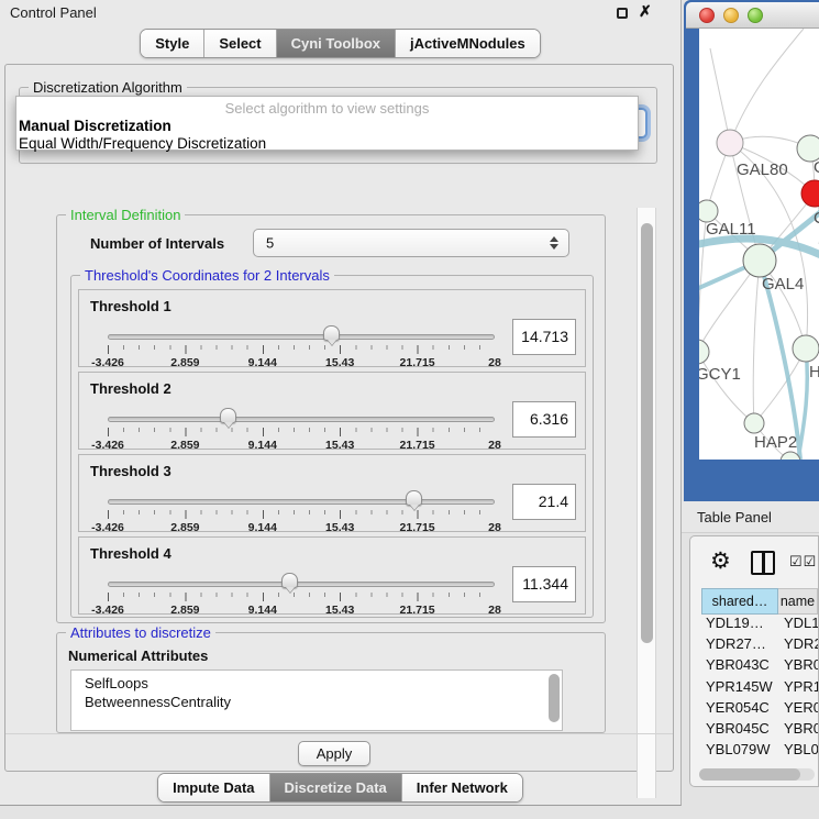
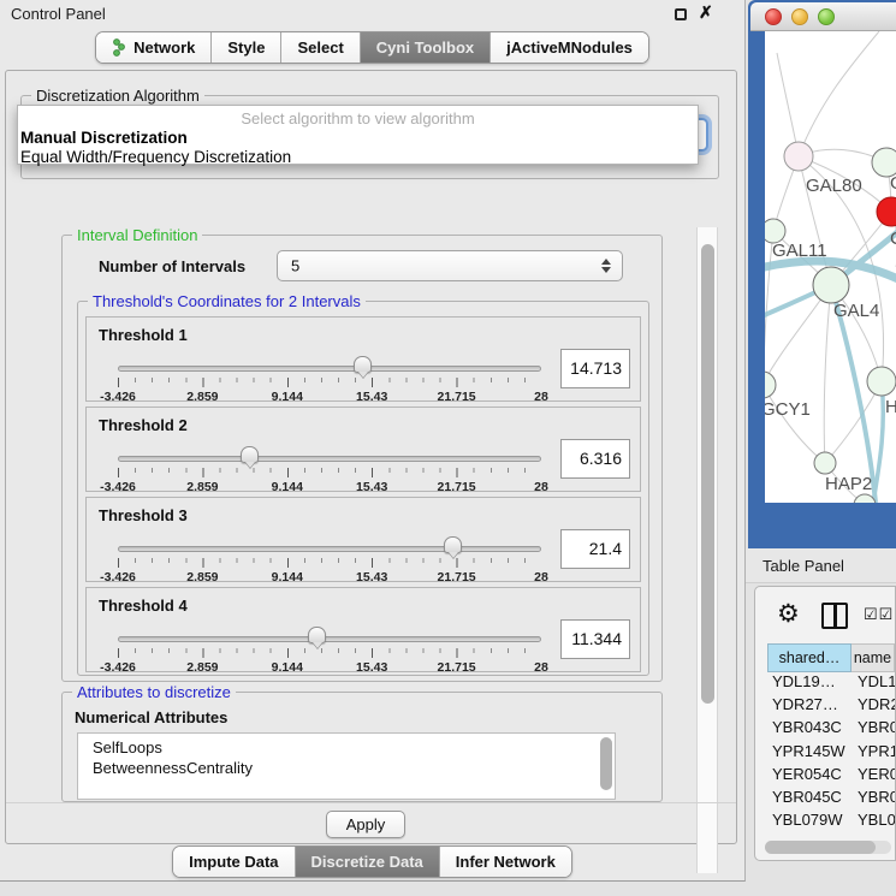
  Control Panel
  ✗
+ Network
  Style
  Select
  Cyni Toolbox
  jActiveMNodules
  Discretization Algorithm
  Interval Definition
  Number of Intervals
  5
  Threshold's Coordinates for 2 Intervals
  Threshold 1
  -3.426
  2.859
  9.144
  15.43
  21.715
  28
  14.713
  Threshold 2
  -3.426
  2.859
  9.144
  15.43
  21.715
  28
  6.316
  Threshold 3
  -3.426
  2.859
  9.144
  15.43
  21.715
  28
  21.4
  Threshold 4
  -3.426
  2.859
  9.144
  15.43
  21.715
  28
  11.344
  Attributes to discretize
  Numerical Attributes
  SelfLoops
  BetweennessCentrality
  Apply
  Impute Data
  Discretize Data
  Infer Network
- Select algorithm to view settings
+ Select algorithm to view algorithm
  Manual Discretization
  Equal Width/Frequency Discretization
  GAL80
  GAL11
  GAL4
  GCY1
  H
  HAP2
  Table Panel
  ⚙
  ☑☑
  shared…
  name
  YDL19…
  YDL1
  YDR27…
  YDR
  YBR043C
  YBR0
  YPR145W
  YPR1
  YER054C
  YER0
  YBR045C
  YBR0
  YBL079W
  YBL0
